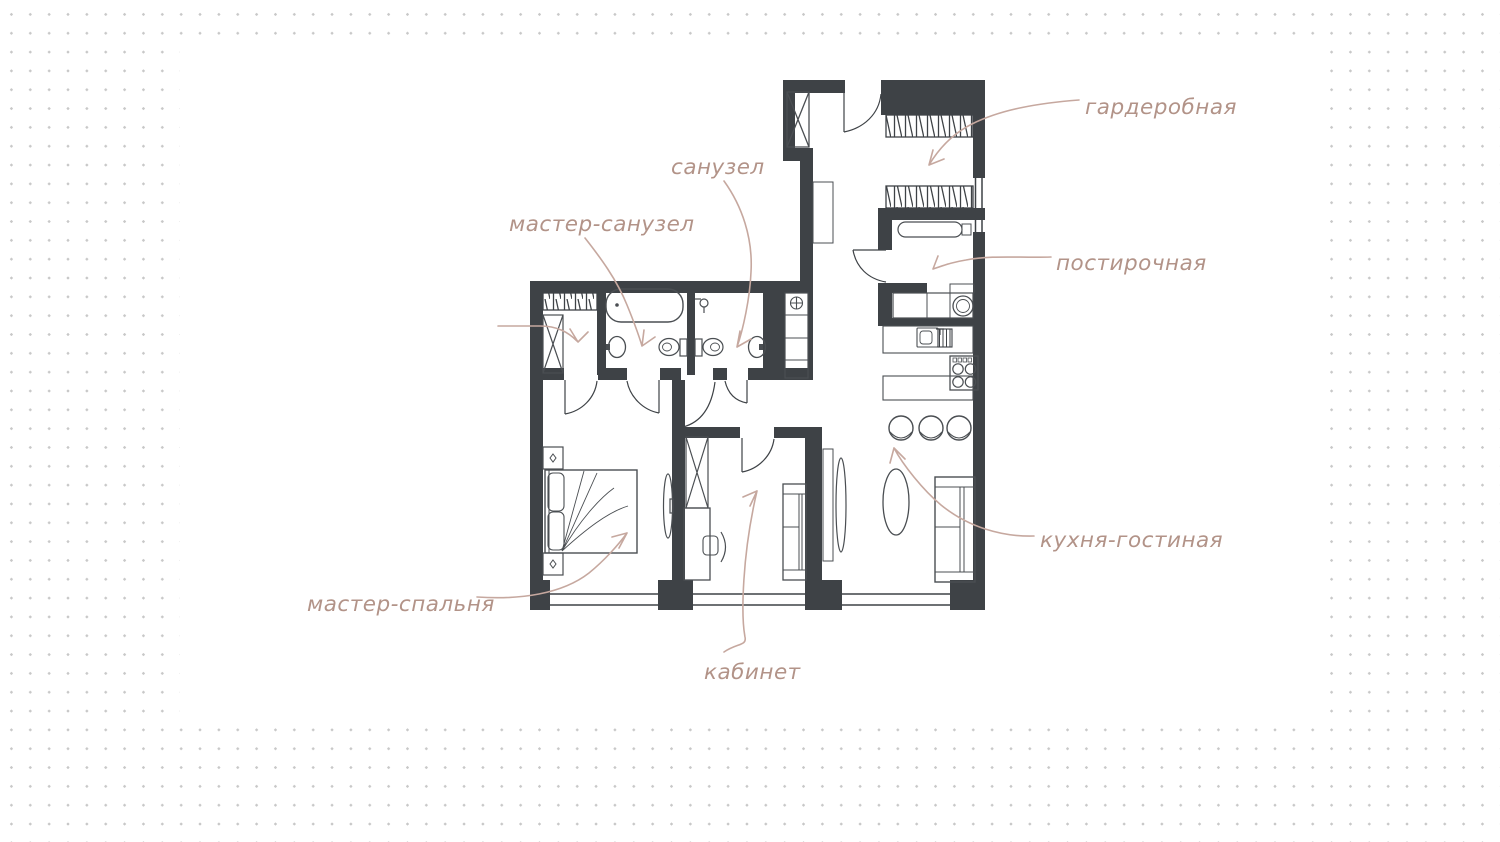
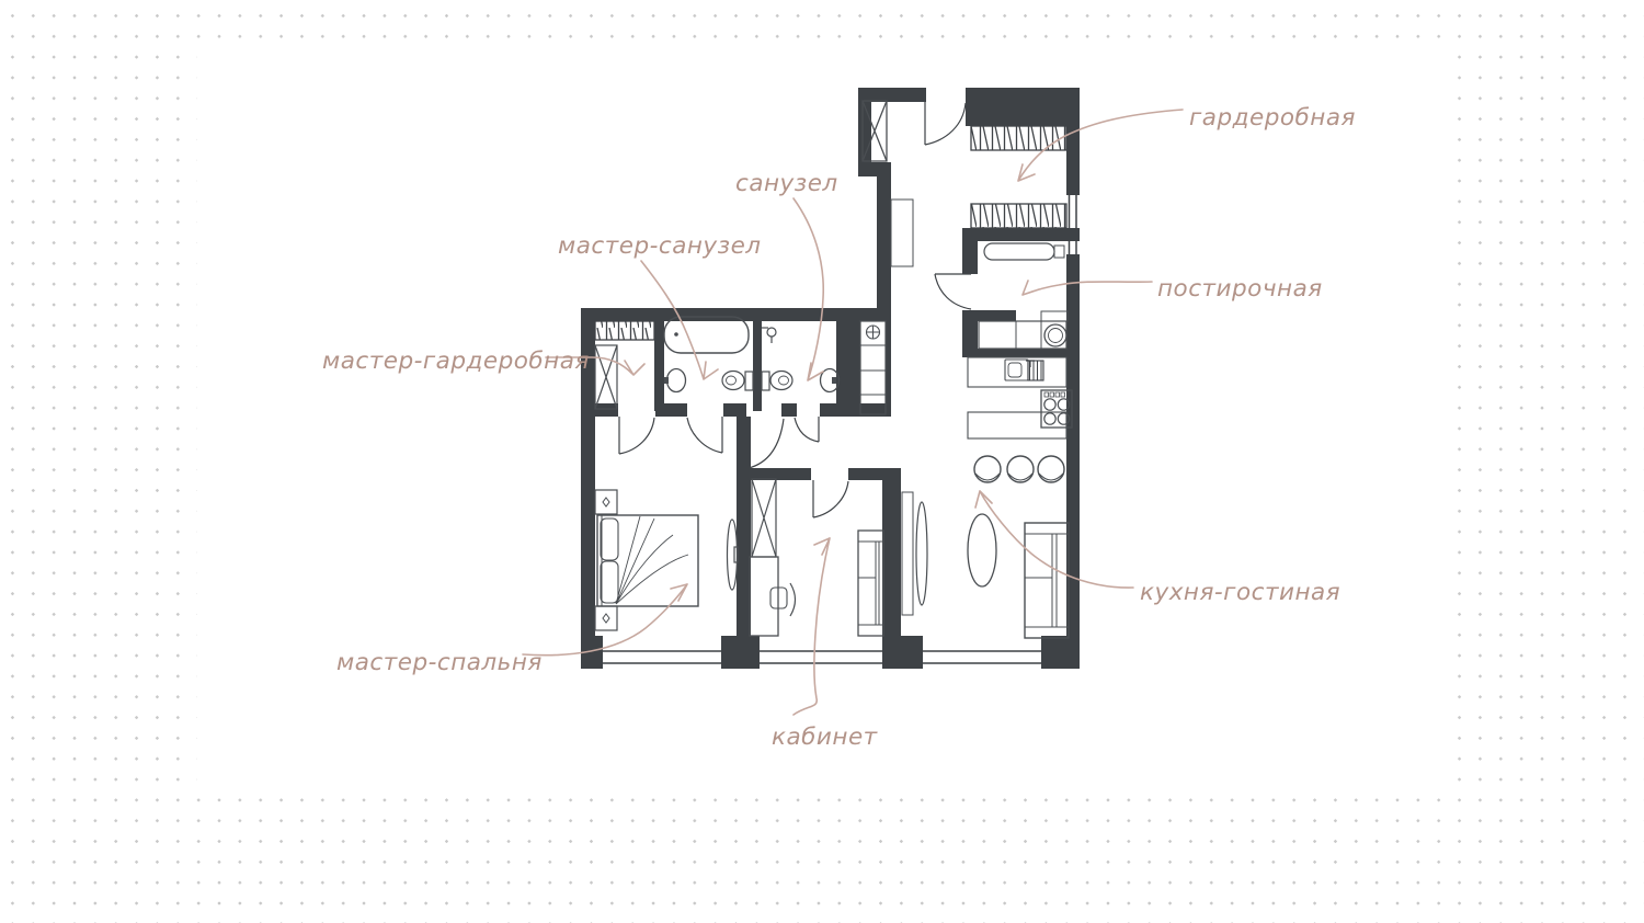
  гардеробная
  постирочная
  кухня-гостиная
  санузел
  мастер-санузел
+ мастер-гардеробная
  мастер-спальня
  кабинет
